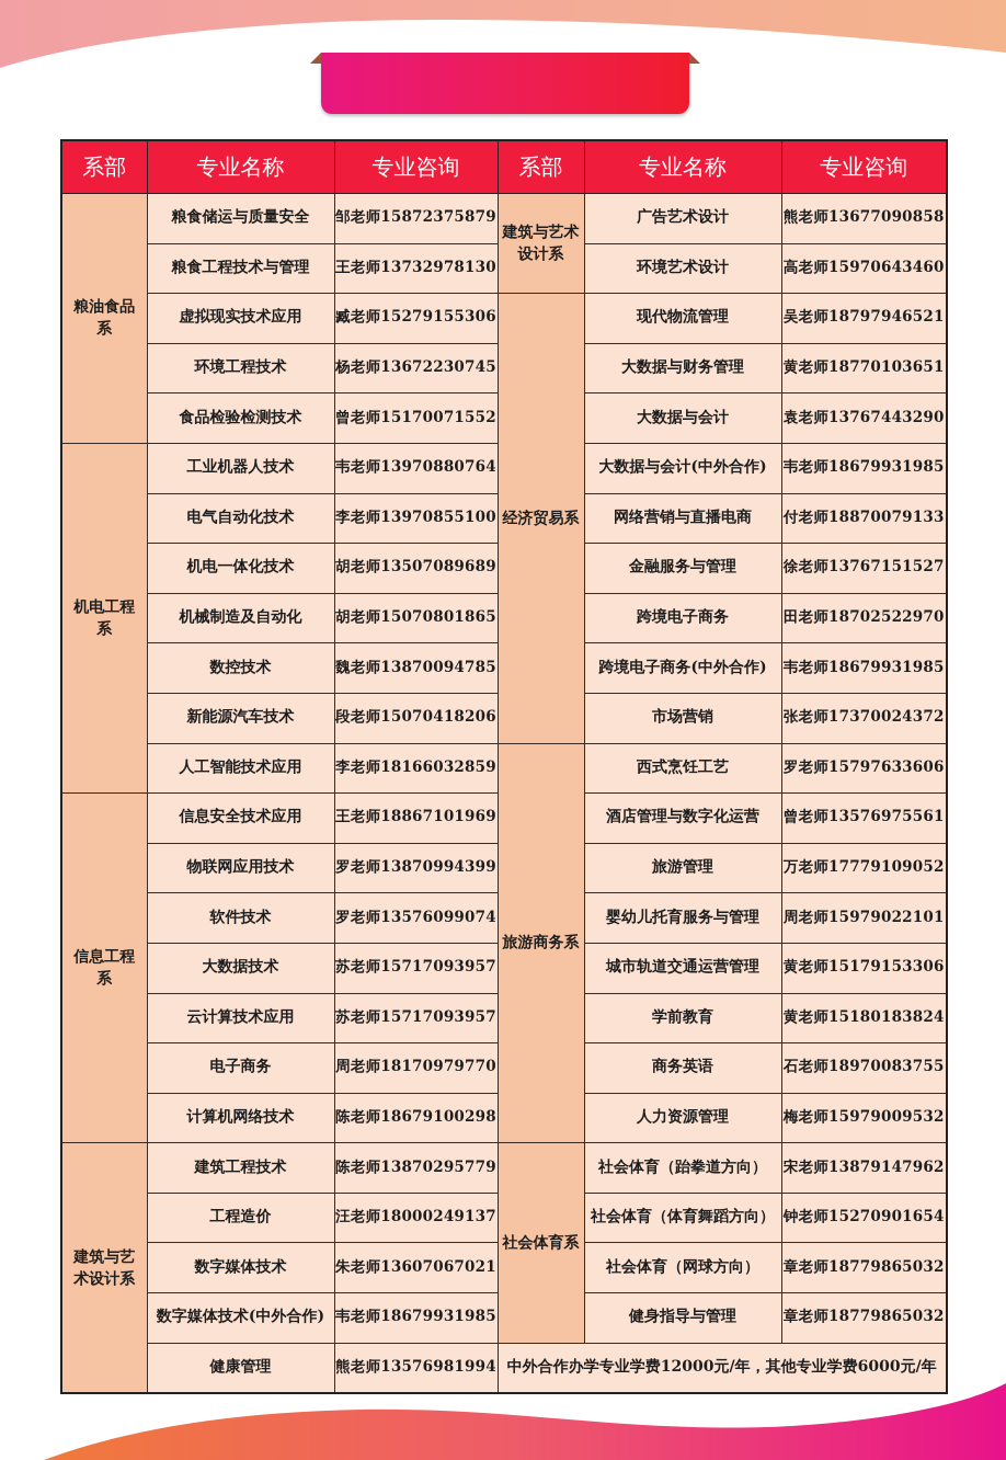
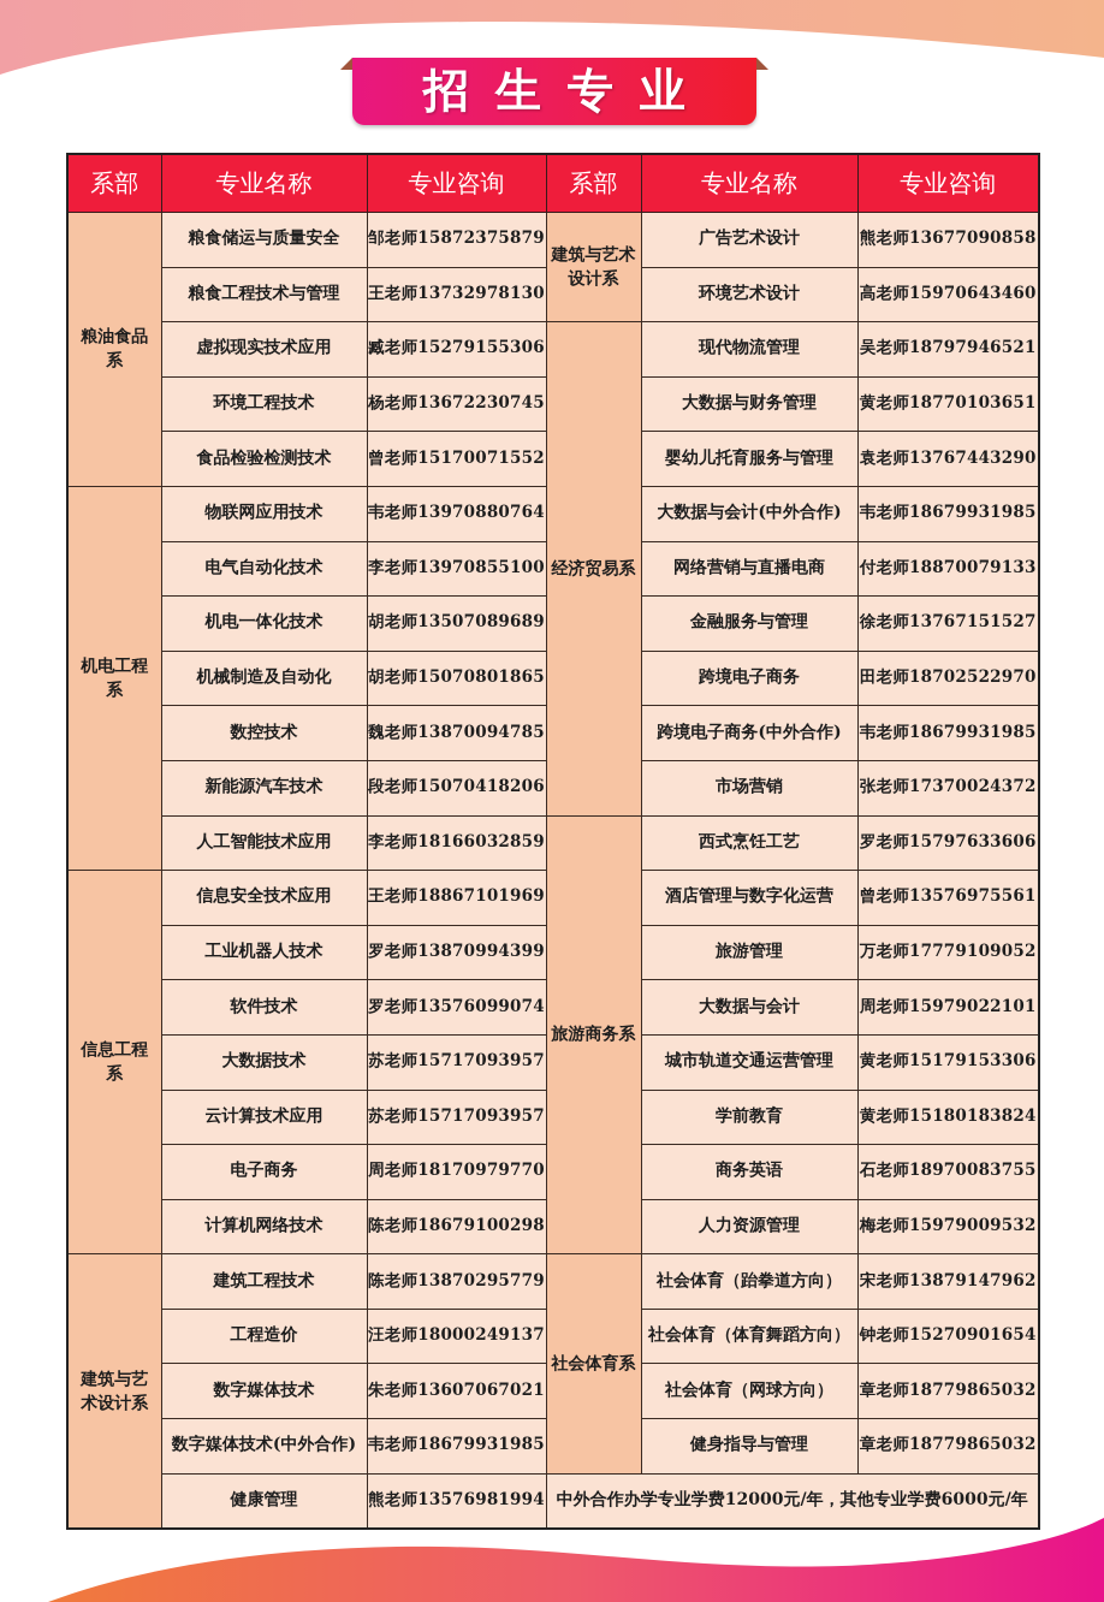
+ 招生专业
  系部	专业名称	专业咨询	系部	专业名称	专业咨询
  粮油食品系	粮食储运与质量安全	邹老师15872375879	建筑与艺术设计系	广告艺术设计	熊老师13677090858
  粮食工程技术与管理	王老师13732978130	环境艺术设计	高老师15970643460
  虚拟现实技术应用	臧老师15279155306	经济贸易系	现代物流管理	吴老师18797946521
  环境工程技术	杨老师13672230745	大数据与财务管理	黄老师18770103651
- 食品检验检测技术	曾老师15170071552	大数据与会计	袁老师13767443290
+ 食品检验检测技术	曾老师15170071552	婴幼儿托育服务与管理	袁老师13767443290
- 机电工程系	工业机器人技术	韦老师13970880764	大数据与会计(中外合作)	韦老师18679931985
+ 机电工程系	物联网应用技术	韦老师13970880764	大数据与会计(中外合作)	韦老师18679931985
  电气自动化技术	李老师13970855100	网络营销与直播电商	付老师18870079133
  机电一体化技术	胡老师13507089689	金融服务与管理	徐老师13767151527
  机械制造及自动化	胡老师15070801865	跨境电子商务	田老师18702522970
  数控技术	魏老师13870094785	跨境电子商务(中外合作)	韦老师18679931985
  新能源汽车技术	段老师15070418206	市场营销	张老师17370024372
  人工智能技术应用	李老师18166032859	旅游商务系	西式烹饪工艺	罗老师15797633606
  信息工程系	信息安全技术应用	王老师18867101969	酒店管理与数字化运营	曾老师13576975561
- 物联网应用技术	罗老师13870994399	旅游管理	万老师17779109052
+ 工业机器人技术	罗老师13870994399	旅游管理	万老师17779109052
- 软件技术	罗老师13576099074	婴幼儿托育服务与管理	周老师15979022101
+ 软件技术	罗老师13576099074	大数据与会计	周老师15979022101
  大数据技术	苏老师15717093957	城市轨道交通运营管理	黄老师15179153306
  云计算技术应用	苏老师15717093957	学前教育	黄老师15180183824
  电子商务	周老师18170979770	商务英语	石老师18970083755
  计算机网络技术	陈老师18679100298	人力资源管理	梅老师15979009532
  建筑与艺术设计系	建筑工程技术	陈老师13870295779	社会体育系	社会体育（跆拳道方向）	宋老师13879147962
  工程造价	汪老师18000249137	社会体育（体育舞蹈方向）	钟老师15270901654
  数字媒体技术	朱老师13607067021	社会体育（网球方向）	章老师18779865032
  数字媒体技术(中外合作)	韦老师18679931985	健身指导与管理	章老师18779865032
  健康管理	熊老师13576981994	中外合作办学专业学费12000元/年，其他专业学费6000元/年
